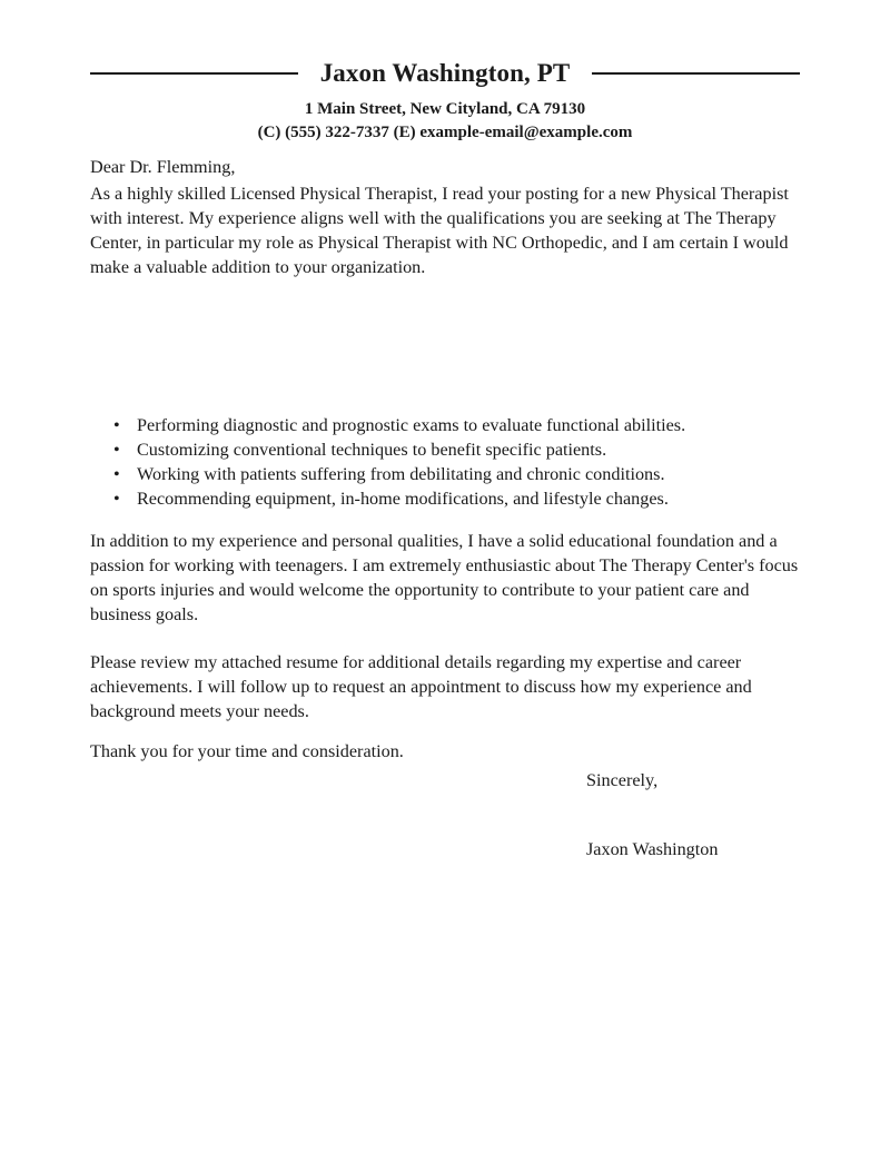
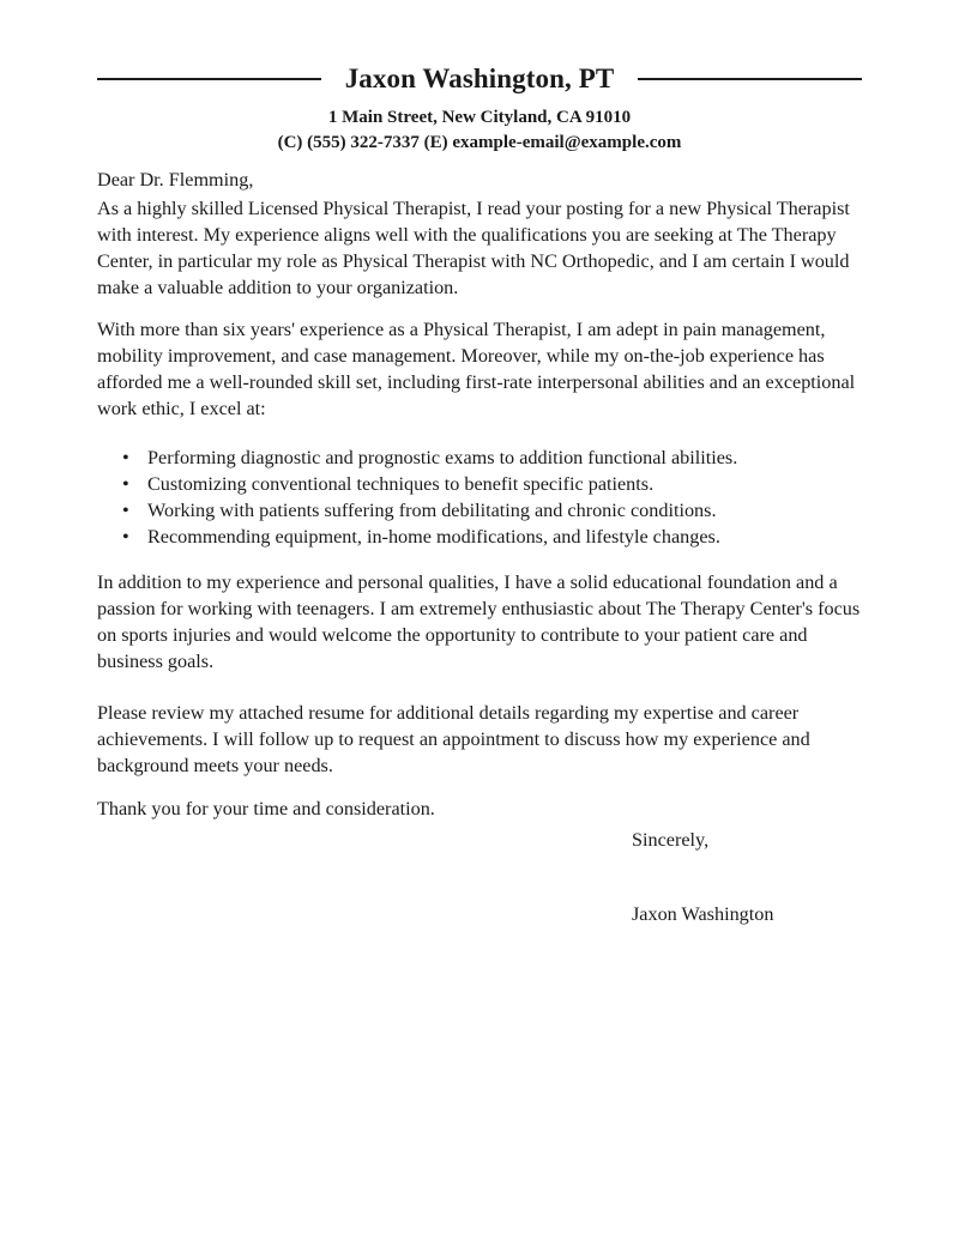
  Jaxon Washington, PT
- 1 Main Street, New Cityland, CA 79130
+ 1 Main Street, New Cityland, CA 91010
  (C) (555) 322-7337 (E) example-email@example.com
  Dear Dr. Flemming,
  As a highly skilled Licensed Physical Therapist, I read your posting for a new Physical Therapist with interest. My experience aligns well with the qualifications you are seeking at The Therapy Center, in particular my role as Physical Therapist with NC Orthopedic, and I am certain I would make a valuable addition to your organization.
+ With more than six years' experience as a Physical Therapist, I am adept in pain management, mobility improvement, and case management. Moreover, while my on-the-job experience has afforded me a well-rounded skill set, including first-rate interpersonal abilities and an exceptional work ethic, I excel at:
  •
- Performing diagnostic and prognostic exams to evaluate functional abilities.
+ Performing diagnostic and prognostic exams to addition functional abilities.
  •
  Customizing conventional techniques to benefit specific patients.
  •
  Working with patients suffering from debilitating and chronic conditions.
  •
  Recommending equipment, in-home modifications, and lifestyle changes.
  In addition to my experience and personal qualities, I have a solid educational foundation and a passion for working with teenagers. I am extremely enthusiastic about The Therapy Center's focus on sports injuries and would welcome the opportunity to contribute to your patient care and business goals.
  Please review my attached resume for additional details regarding my expertise and career achievements. I will follow up to request an appointment to discuss how my experience and background meets your needs.
  Thank you for your time and consideration.
  Sincerely,
  Jaxon Washington
